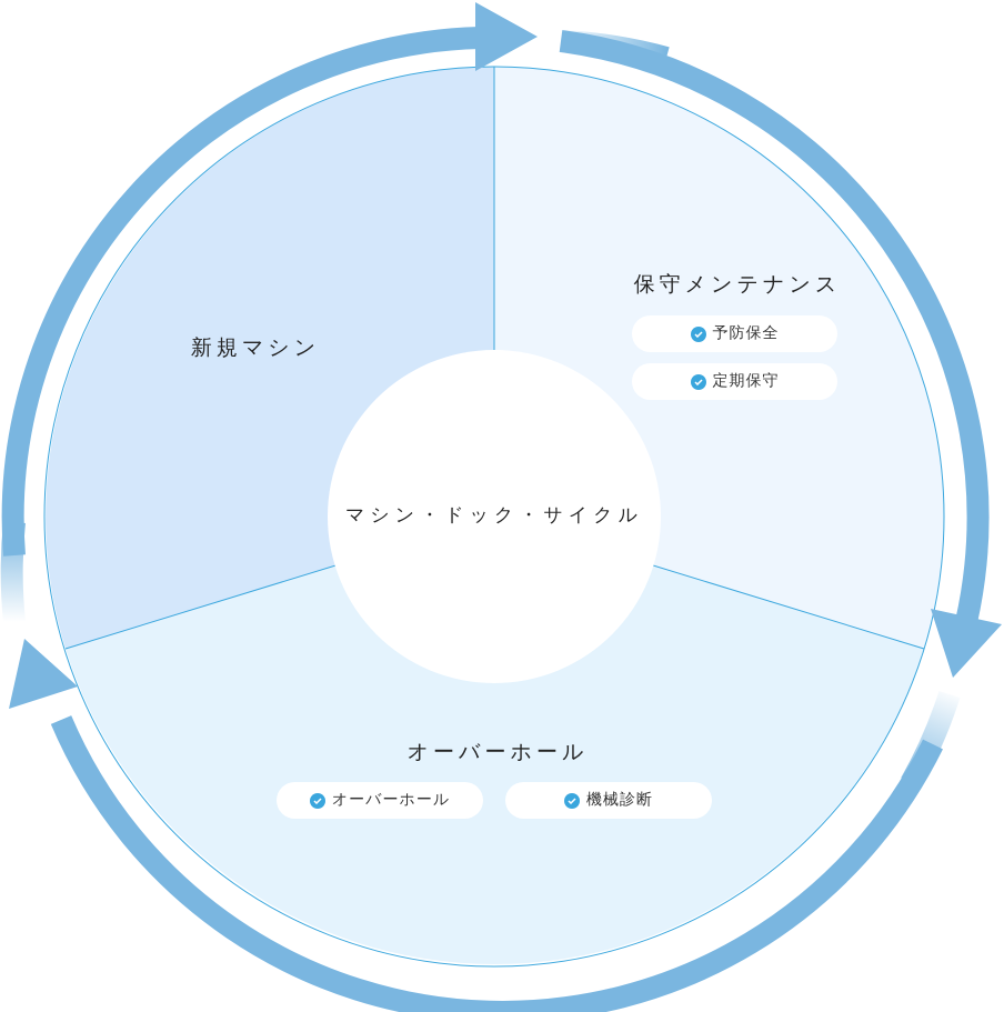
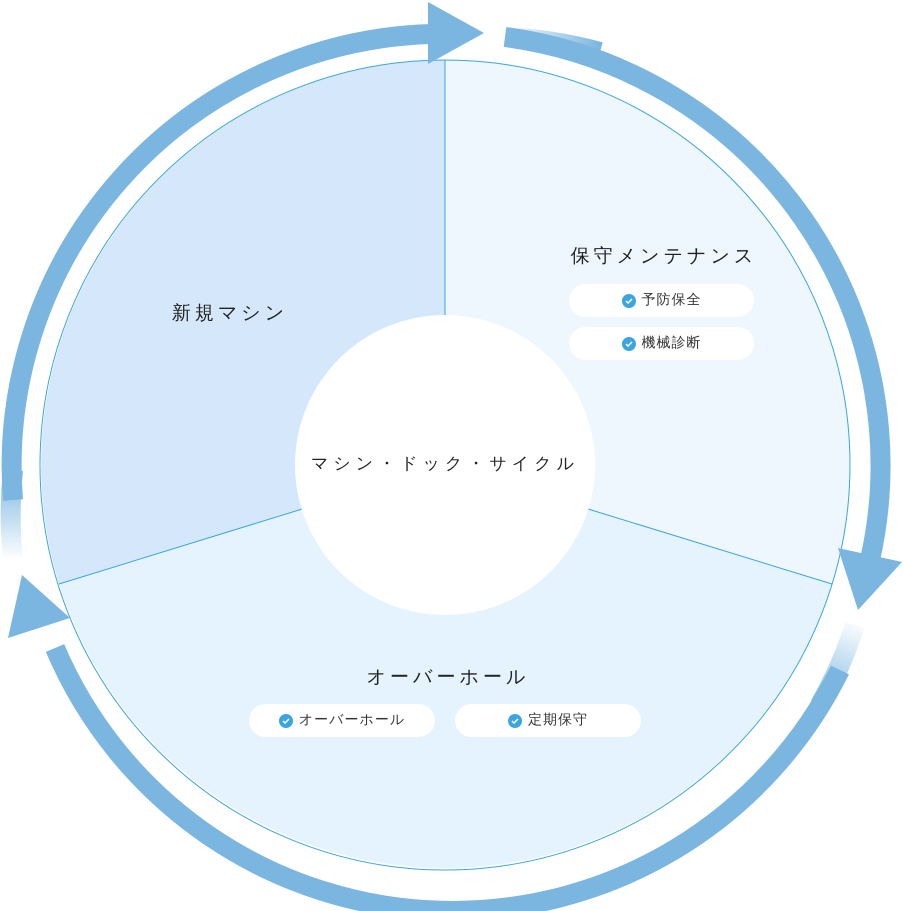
  新規マシン
  保守メンテナンス
  オーバーホール
  マシン・ドック・サイクル
  予防保全
- 定期保守
+ 機械診断
  オーバーホール
- 機械診断
+ 定期保守
